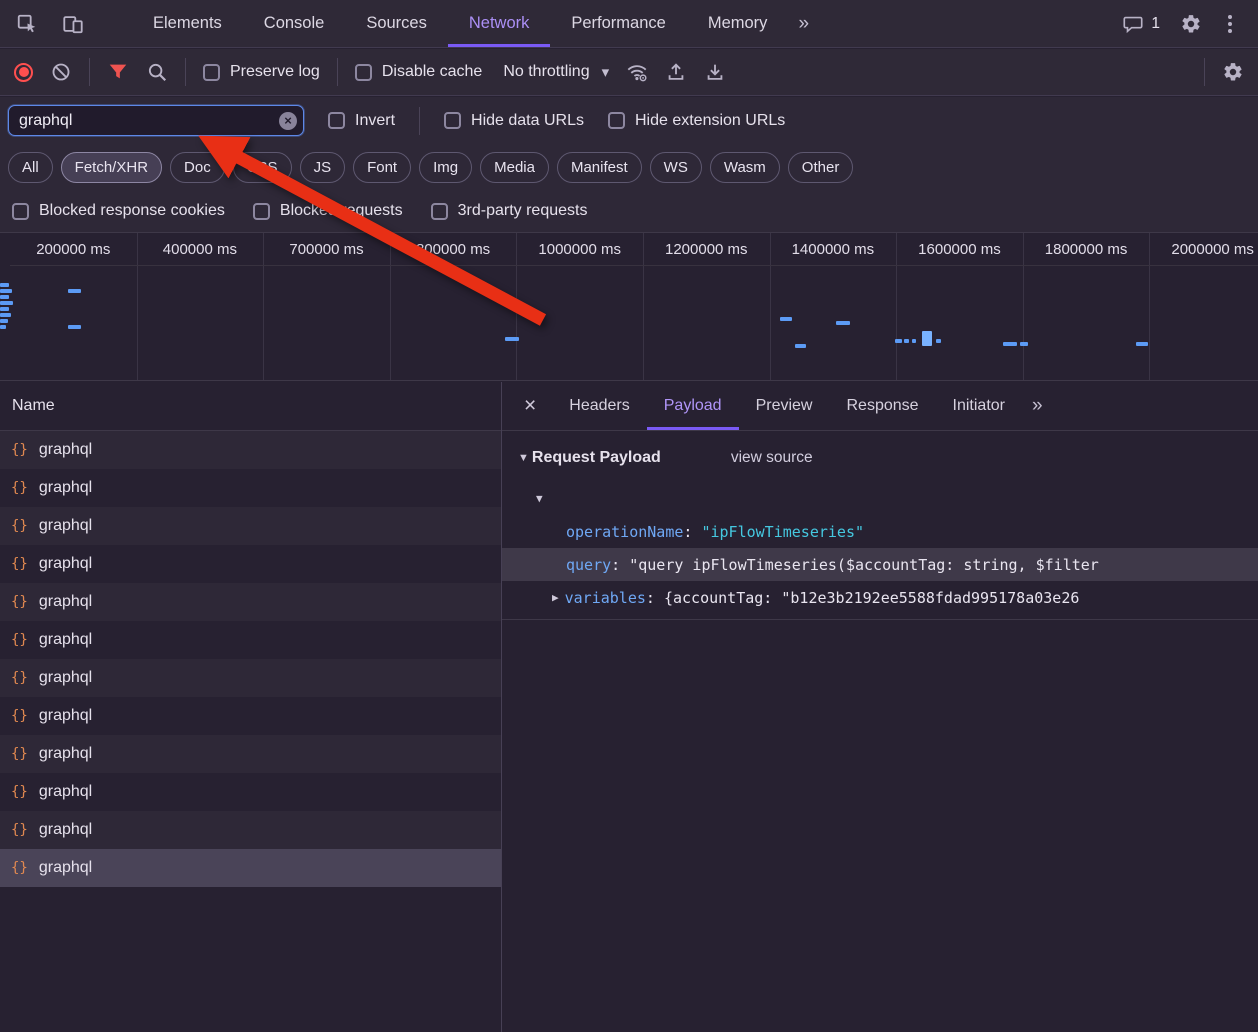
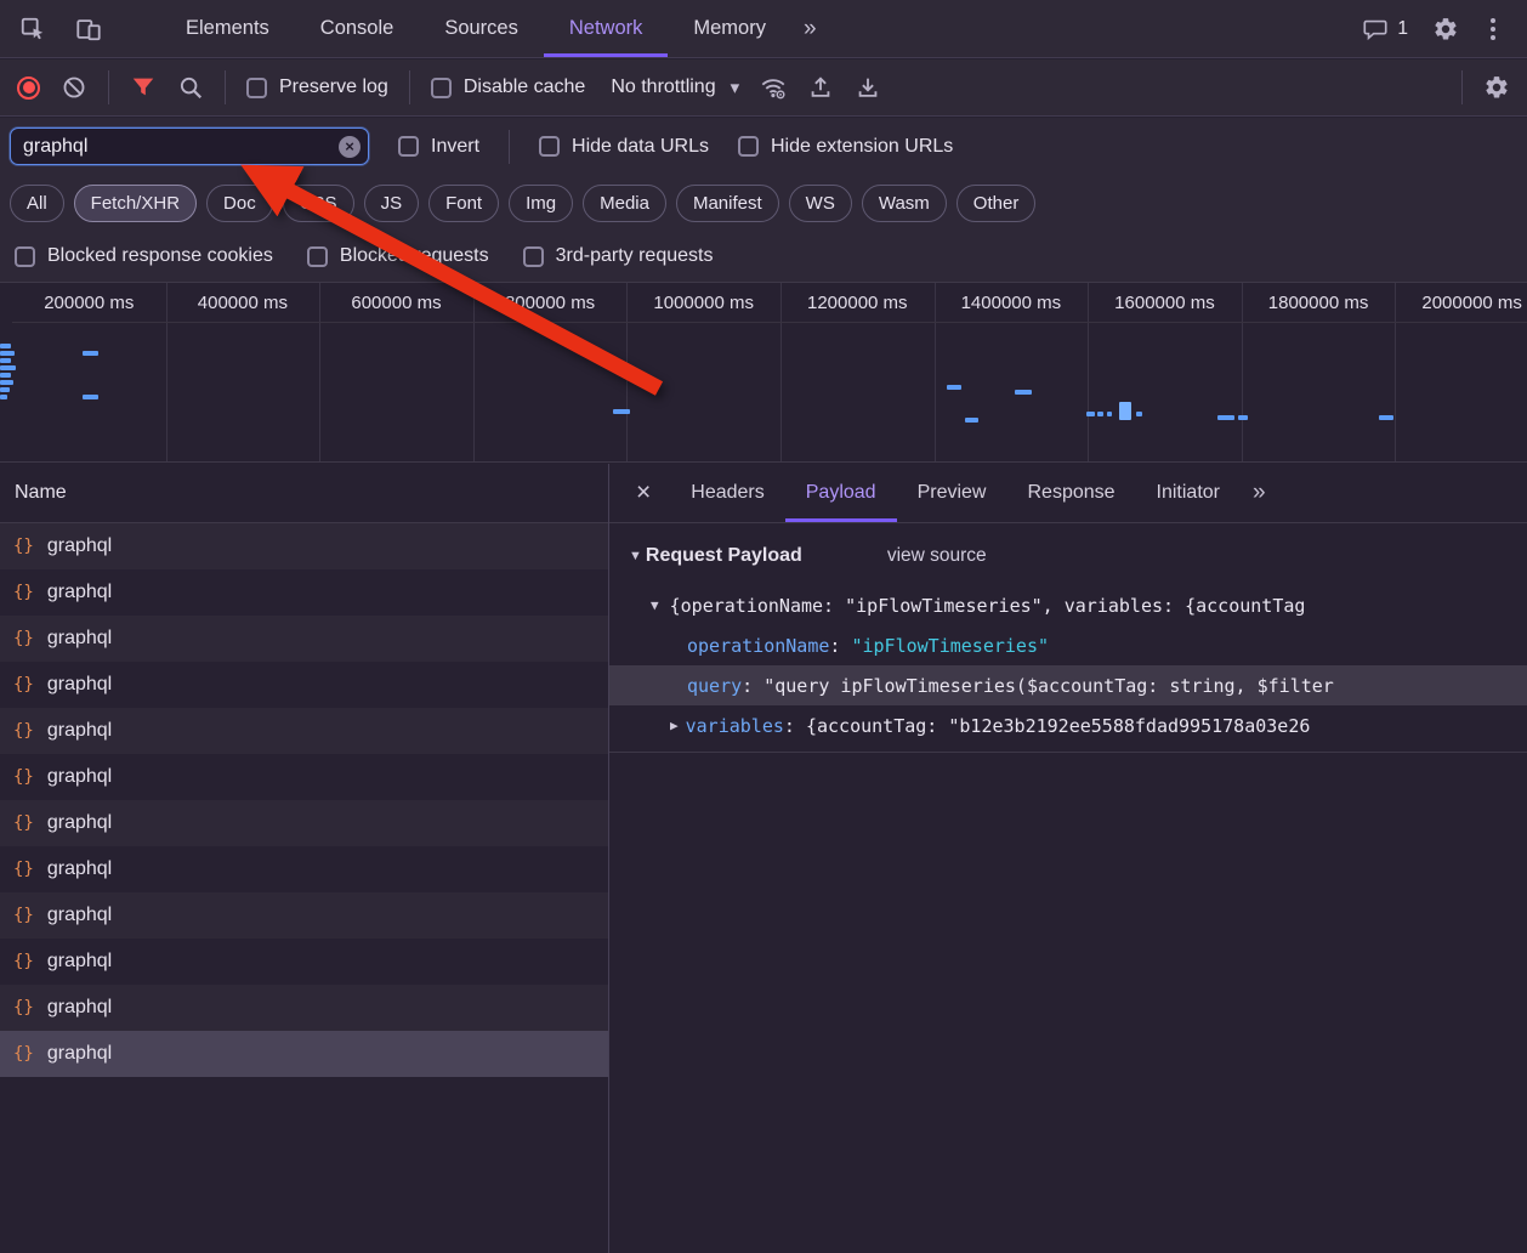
  Elements
  Console
  Sources
  Network
- Performance
  Memory
  1
  Preserve log
  Disable cache
  No throttling
  graphql
  Invert
  Hide data URLs
  Hide extension URLs
  All
  Fetch/XHR
  Doc
  JS
  Font
  Img
  Media
  Manifest
  WS
  Wasm
  Other
  Blocked response cookies
  Blockequests
  3rd-party requests
  200000 ms
  400000 ms
- 700000 ms
+ 600000 ms
  00000 ms
  1000000 ms
  1200000 ms
  1400000 ms
  1600000 ms
  1800000 ms
  2000000 ms
  Name
  graphql
  graphql
  graphql
  graphql
  graphql
  graphql
  graphql
  graphql
  graphql
  graphql
  graphql
  graphql
  Headers
  Payload
  Preview
  Response
  Initiator
  Request Payload
  view source
+ {operationName: "ipFlowTimeseries", variables: {accountTag
  operationName
  :
  "ipFlowTimeseries"
  query
  :
  "query ipFlowTimeseries($accountTag: string, $filter
  variables
  :
  {accountTag: "b12e3b2192ee5588fdad995178a03e26
